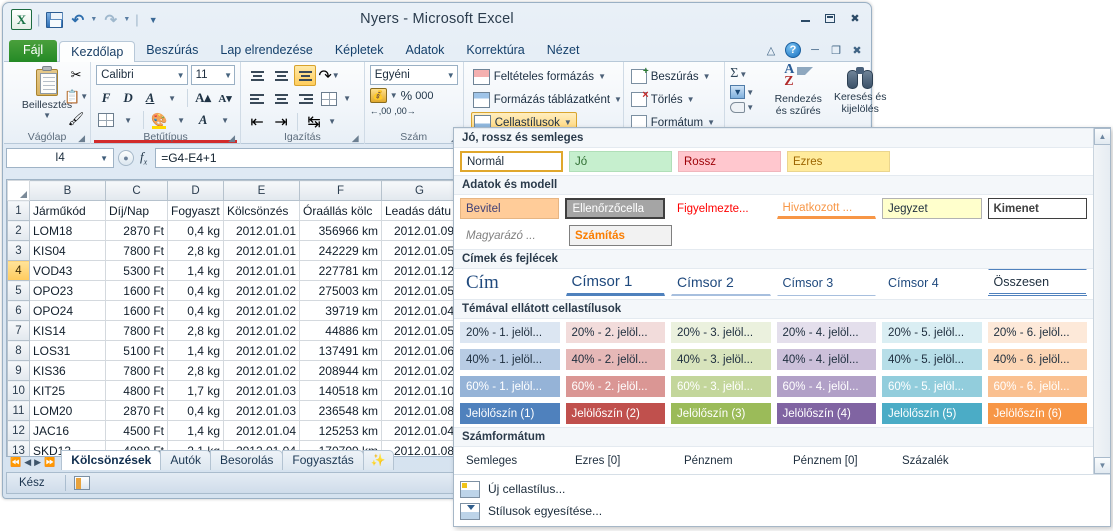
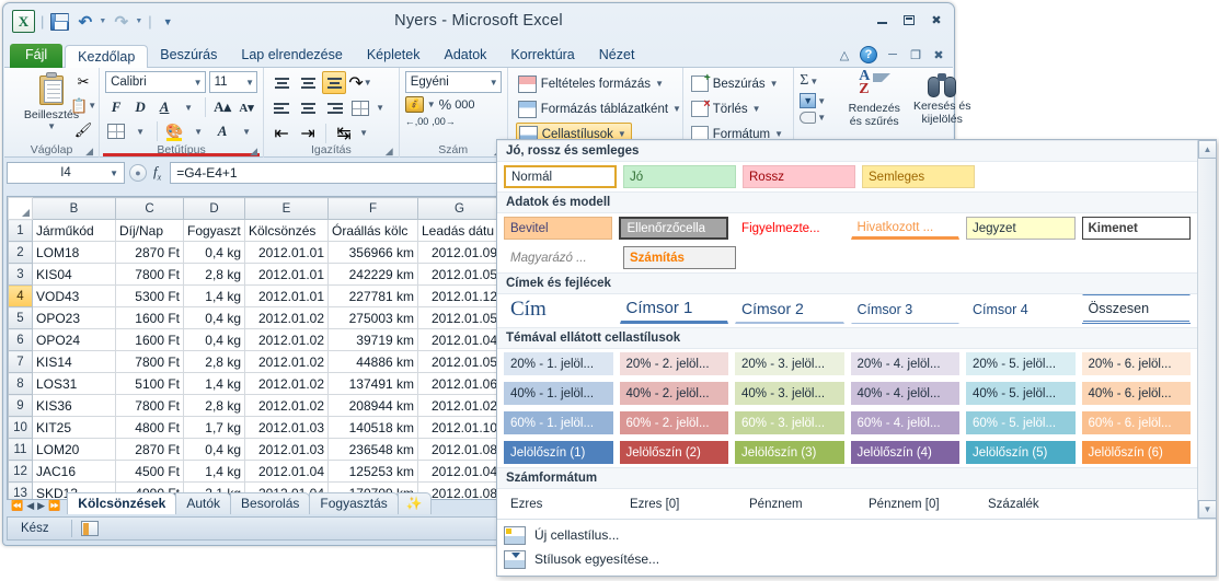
  X
  |
  ↶
  ↷
  |
  ▼
  Nyers - Microsoft Excel
  ✖
  Fájl
  Kezdőlap
  Beszúrás
  Lap elrendezése
  Képletek
  Adatok
  Korrektúra
  Nézet
  △
  ?
  ─
  ❐
  ✖
  Beillesztés
  ▼
  ✂
  📋
  ▼
  🖌
  Vágólap
  ◢
  Calibri
  ▼
  11
  ▼
  F
  D
  A
  ▼
  A▴
  A▾
  ▼
  🎨
  ▼
  A
  ▼
  Betűtípus
  ◢
  ↷
  ▼
  ▼
  ⇤
  ⇥
  ↹
  ▼
  Igazítás
  ◢
  Egyéni
  ▼
  💰
  ▼
  %
  000
  ←,00
  ,00→
  Szám
  Feltételes formázás
  ▼
  Formázás táblázatként
  ▼
  Cellastílusok
  ▼
  Beszúrás
  ▼
  Törlés
  ▼
  Formátum
  ▼
  Σ
  ▼
  ▼
  ▼
  ▼
  A
  Z
  Rendezés
  és szűrés
  Keresés és
  kijelölés
  I4
  ▼
  ●
  fx
  =G4-E4+1
  	B	C	D	E	F	G
  1	Járműkód	Díj/Nap	Fogyaszt	Kölcsönzés	Óraállás kölc	Leadás dátu
  2	LOM18	2870 Ft	0,4 kg	2012.01.01	356966 km	2012.01.09
  3	KIS04	7800 Ft	2,8 kg	2012.01.01	242229 km	2012.01.05
  4	VOD43	5300 Ft	1,4 kg	2012.01.01	227781 km	2012.01.12
  5	OPO23	1600 Ft	0,4 kg	2012.01.02	275003 km	2012.01.05
  6	OPO24	1600 Ft	0,4 kg	2012.01.02	39719 km	2012.01.04
  7	KIS14	7800 Ft	2,8 kg	2012.01.02	44886 km	2012.01.05
  8	LOS31	5100 Ft	1,4 kg	2012.01.02	137491 km	2012.01.06
  9	KIS36	7800 Ft	2,8 kg	2012.01.02	208944 km	2012.01.02
  10	KIT25	4800 Ft	1,7 kg	2012.01.03	140518 km	2012.01.10
  11	LOM20	2870 Ft	0,4 kg	2012.01.03	236548 km	2012.01.08
  12	JAC16	4500 Ft	1,4 kg	2012.01.04	125253 km	2012.01.04
  ⏪
  ◀
  ▶
  ⏩
  Kölcsönzések
  Autók
  Besorolás
  Fogyasztás
  ✨
  Kész
  Jó, rossz és semleges
  Normál
  Jó
  Rossz
- Ezres
+ Semleges
  Adatok és modell
  Bevitel
  Ellenőrzőcella
  Figyelmezte...
  Hivatkozott ...
  Jegyzet
  Kimenet
  Magyarázó ...
  Számítás
  Címek és fejlécek
  Cím
  Címsor 1
  Címsor 2
  Címsor 3
  Címsor 4
  Összesen
  Témával ellátott cellastílusok
  20% - 1. jelöl...
  20% - 2. jelöl...
  20% - 3. jelöl...
  20% - 4. jelöl...
  20% - 5. jelöl...
  20% - 6. jelöl...
  40% - 1. jelöl...
  40% - 2. jelöl...
  40% - 3. jelöl...
  40% - 4. jelöl...
  40% - 5. jelöl...
  40% - 6. jelöl...
  60% - 1. jelöl...
  60% - 2. jelöl...
  60% - 3. jelöl...
  60% - 4. jelöl...
  60% - 5. jelöl...
  60% - 6. jelöl...
  Jelölőszín (1)
  Jelölőszín (2)
  Jelölőszín (3)
  Jelölőszín (4)
  Jelölőszín (5)
  Jelölőszín (6)
  Számformátum
- Semleges
+ Ezres
  Ezres [0]
  Pénznem
  Pénznem [0]
  Százalék
  ▲
  ▼
  Új cellastílus...
  Stílusok egyesítése...
